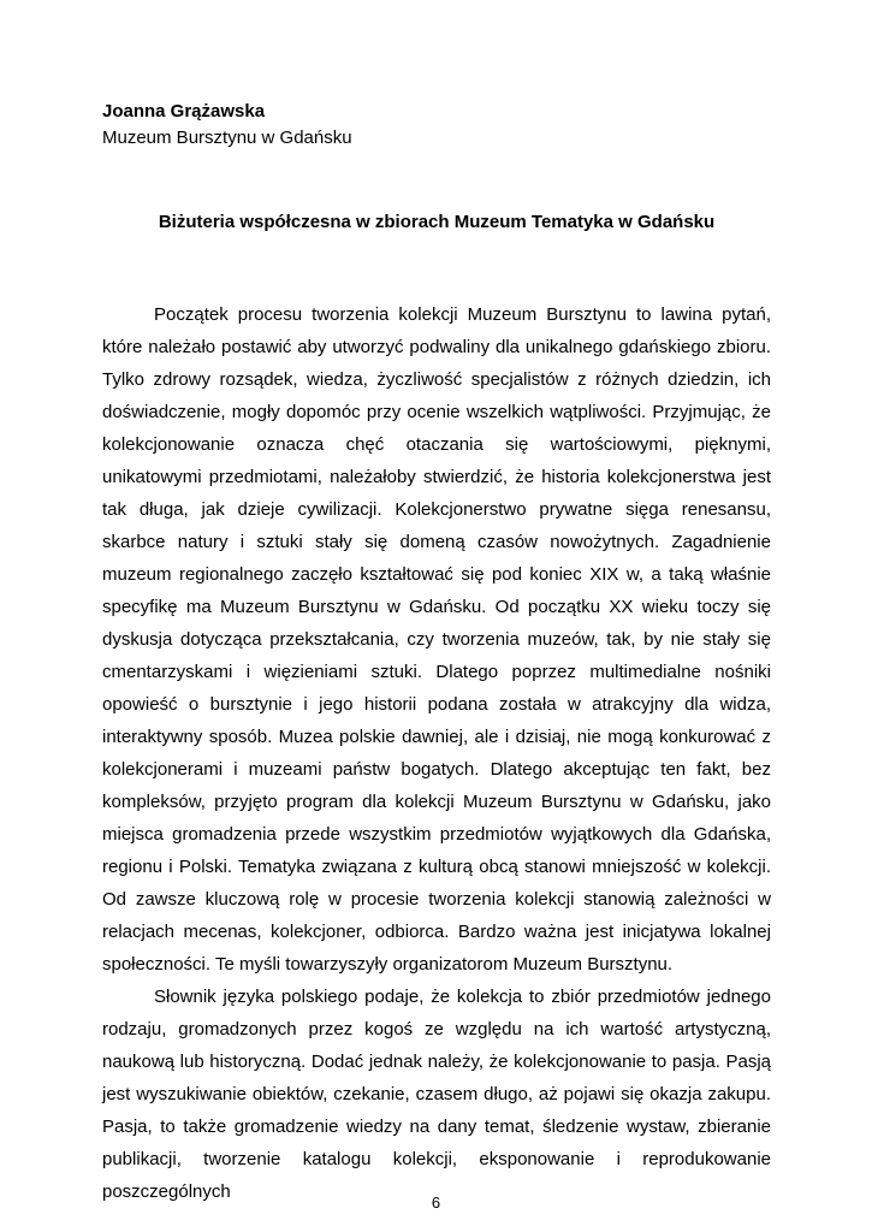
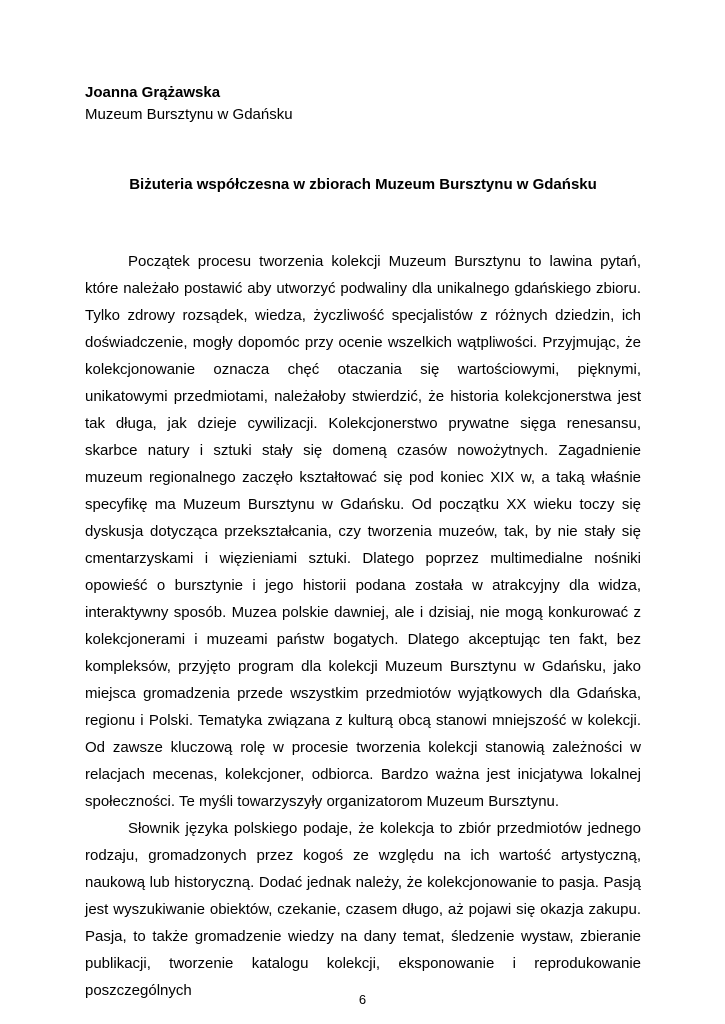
  Joanna Grążawska
  Muzeum Bursztynu w Gdańsku
- Biżuteria współczesna w zbiorach Muzeum Tematyka w Gdańsku
+ Biżuteria współczesna w zbiorach Muzeum Bursztynu w Gdańsku
  Początek procesu tworzenia kolekcji Muzeum Bursztynu to lawina pytań, które należało postawić aby utworzyć podwaliny dla unikalnego gdańskiego zbioru. Tylko zdrowy rozsądek, wiedza, życzliwość specjalistów z różnych dziedzin, ich doświadczenie, mogły dopomóc przy ocenie wszelkich wątpliwości. Przyjmując, że kolekcjonowanie oznacza chęć otaczania się wartościowymi, pięknymi, unikatowymi przedmiotami, należałoby stwierdzić, że historia kolekcjonerstwa jest tak długa, jak dzieje cywilizacji. Kolekcjonerstwo prywatne sięga renesansu, skarbce natury i sztuki stały się domeną czasów nowożytnych. Zagadnienie muzeum regionalnego zaczęło kształtować się pod koniec XIX w, a taką właśnie specyfikę ma Muzeum Bursztynu w Gdańsku. Od początku XX wieku toczy się dyskusja dotycząca przekształcania, czy tworzenia muzeów, tak, by nie stały się cmentarzyskami i więzieniami sztuki. Dlatego poprzez multimedialne nośniki opowieść o bursztynie i jego historii podana została w atrakcyjny dla widza, interaktywny sposób. Muzea polskie dawniej, ale i dzisiaj, nie mogą konkurować z kolekcjonerami i muzeami państw bogatych. Dlatego akceptując ten fakt, bez kompleksów, przyjęto program dla kolekcji Muzeum Bursztynu w Gdańsku, jako miejsca gromadzenia przede wszystkim przedmiotów wyjątkowych dla Gdańska, regionu i Polski. Tematyka związana z kulturą obcą stanowi mniejszość w kolekcji. Od zawsze kluczową rolę w procesie tworzenia kolekcji stanowią zależności w relacjach mecenas, kolekcjoner, odbiorca. Bardzo ważna jest inicjatywa lokalnej społeczności. Te myśli towarzyszyły organizatorom Muzeum Bursztynu.
  Słownik języka polskiego podaje, że kolekcja to zbiór przedmiotów jednego rodzaju, gromadzonych przez kogoś ze względu na ich wartość artystyczną, naukową lub historyczną. Dodać jednak należy, że kolekcjonowanie to pasja. Pasją jest wyszukiwanie obiektów, czekanie, czasem długo, aż pojawi się okazja zakupu. Pasja, to także gromadzenie wiedzy na dany temat, śledzenie wystaw, zbieranie publikacji, tworzenie katalogu kolekcji, eksponowanie i reprodukowanie poszczególnych
  6
